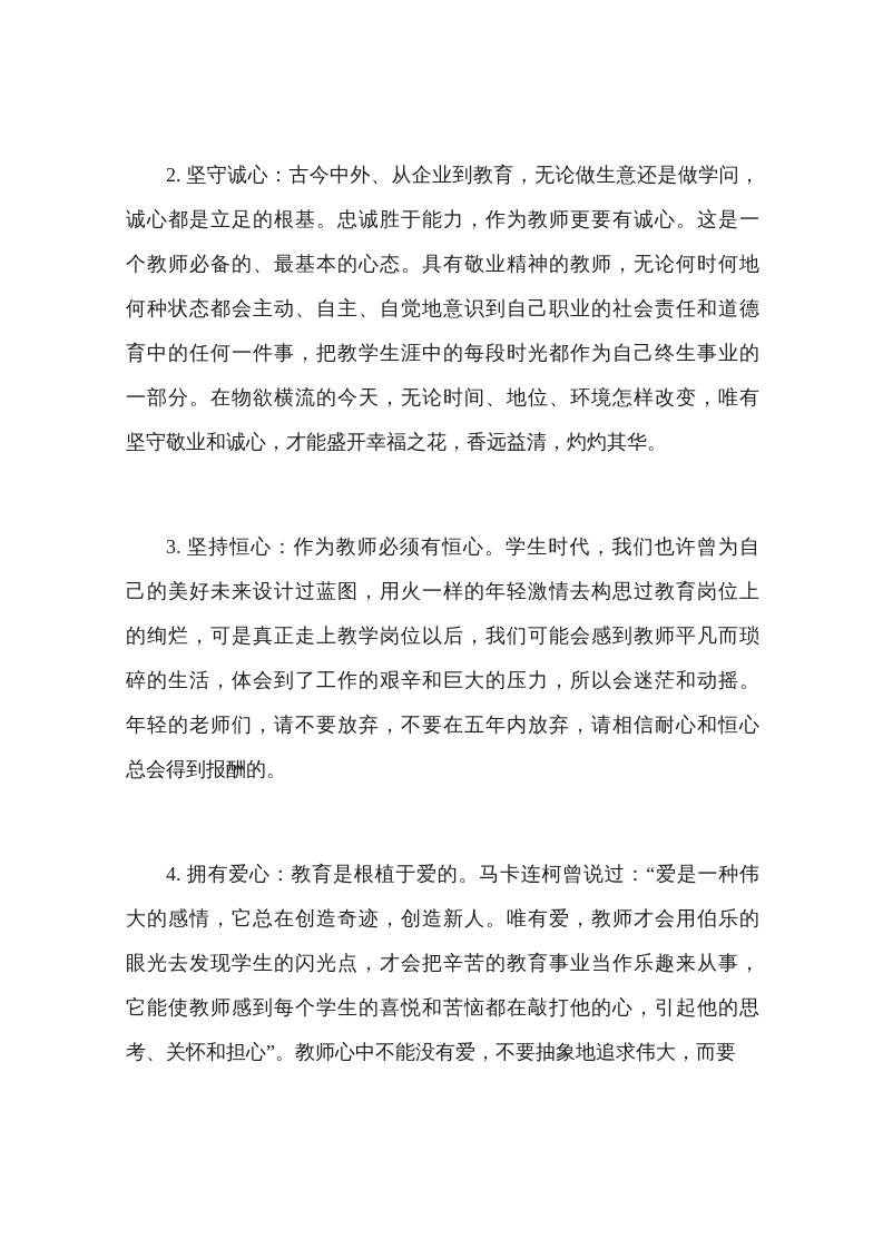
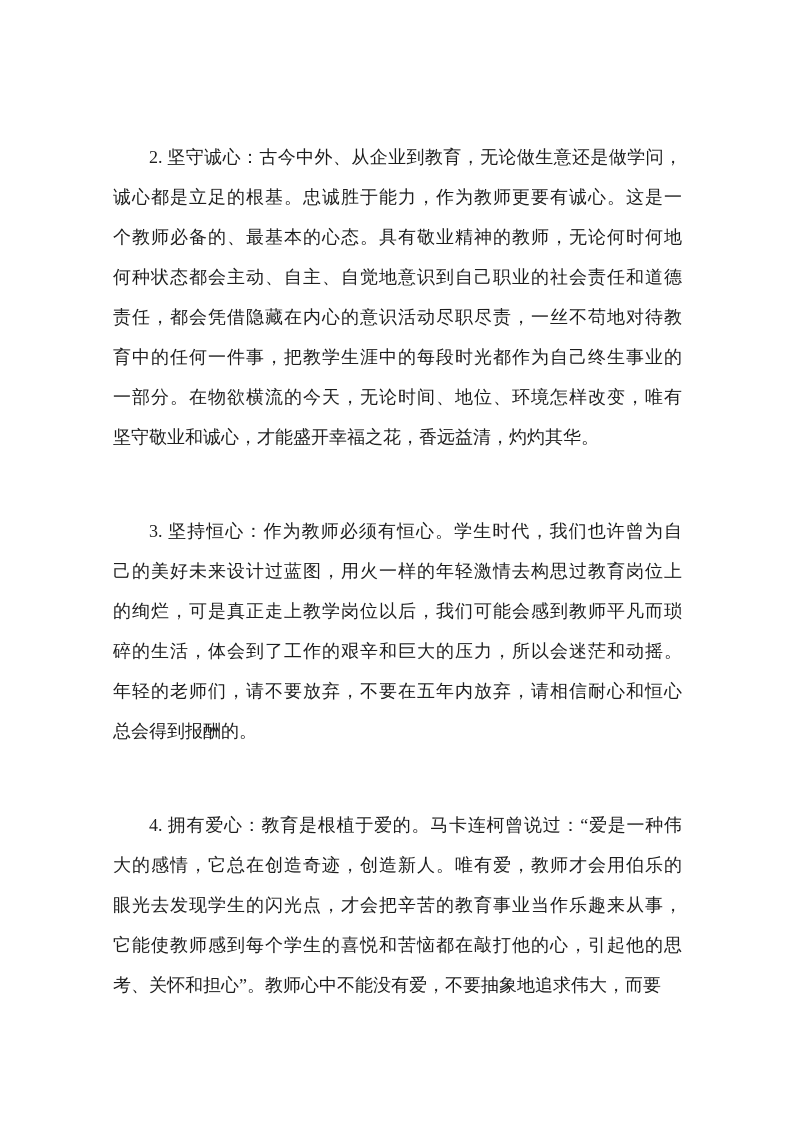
  2. 坚守诚心：古今中外、从企业到教育，无论做生意还是做学问，
  诚心都是立足的根基。忠诚胜于能力，作为教师更要有诚心。这是一
  个教师必备的、最基本的心态。具有敬业精神的教师，无论何时何地
  何种状态都会主动、自主、自觉地意识到自己职业的社会责任和道德
+ 责任，都会凭借隐藏在内心的意识活动尽职尽责，一丝不苟地对待教
  育中的任何一件事，把教学生涯中的每段时光都作为自己终生事业的
  一部分。在物欲横流的今天，无论时间、地位、环境怎样改变，唯有
  坚守敬业和诚心，才能盛开幸福之花，香远益清，灼灼其华。
  3. 坚持恒心：作为教师必须有恒心。学生时代，我们也许曾为自
  己的美好未来设计过蓝图，用火一样的年轻激情去构思过教育岗位上
  的绚烂，可是真正走上教学岗位以后，我们可能会感到教师平凡而琐
  碎的生活，体会到了工作的艰辛和巨大的压力，所以会迷茫和动摇。
  年轻的老师们，请不要放弃，不要在五年内放弃，请相信耐心和恒心
  总会得到报酬的。
  4. 拥有爱心：教育是根植于爱的。马卡连柯曾说过：“爱是一种伟
  大的感情，它总在创造奇迹，创造新人。唯有爱，教师才会用伯乐的
  眼光去发现学生的闪光点，才会把辛苦的教育事业当作乐趣来从事，
  它能使教师感到每个学生的喜悦和苦恼都在敲打他的心，引起他的思
  考、关怀和担心”。教师心中不能没有爱，不要抽象地追求伟大，而要
